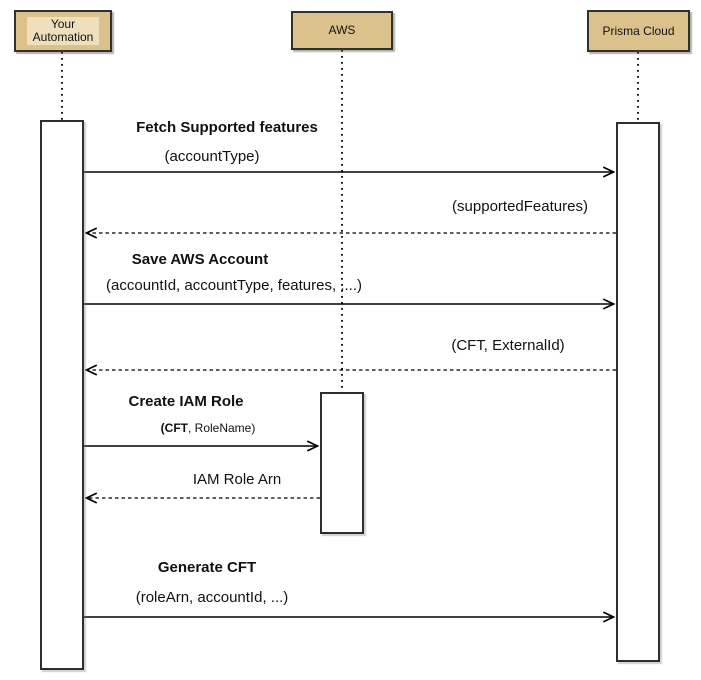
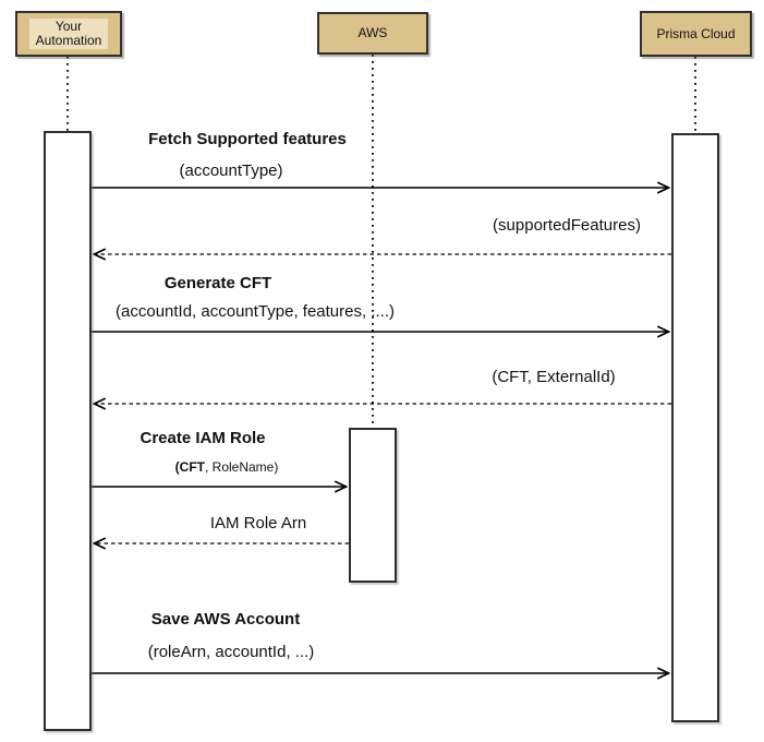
  Your
  Automation
  AWS
  Prisma Cloud
  Fetch Supported features
  (accountType)
  (supportedFeatures)
- Save AWS Account
+ Generate CFT
  (accountId, accountType, features, ....)
  (CFT, ExternalId)
  Create IAM Role
  (CFT, RoleName)
  IAM Role Arn
- Generate CFT
+ Save AWS Account
  (roleArn, accountId, ...)
